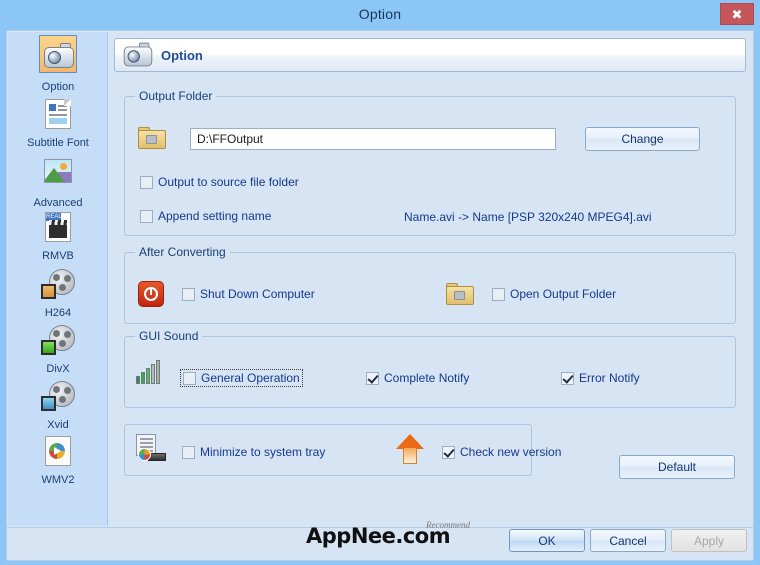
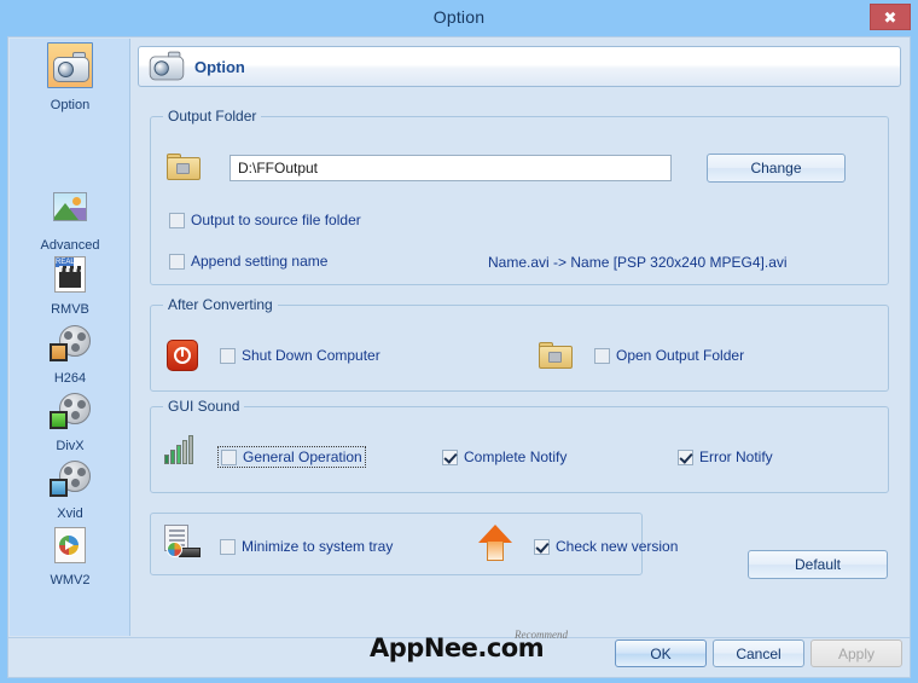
  Option
  ✖
  Option
- Subtitle Font
  Advanced
  RMVB
  H264
  DivX
  Xvid
  WMV2
  Option
  Output Folder
  D:\FFOutput
  Change
  Output to source file folder
  Append setting name
  Name.avi -> Name [PSP 320x240 MPEG4].avi
  After Converting
  Shut Down Computer
  Open Output Folder
  GUI Sound
  General Operation
  Complete Notify
  Error Notify
  Minimize to system tray
  Check new version
  Default
  AppNee.com
  Recommend
  OK
  Cancel
  Apply
